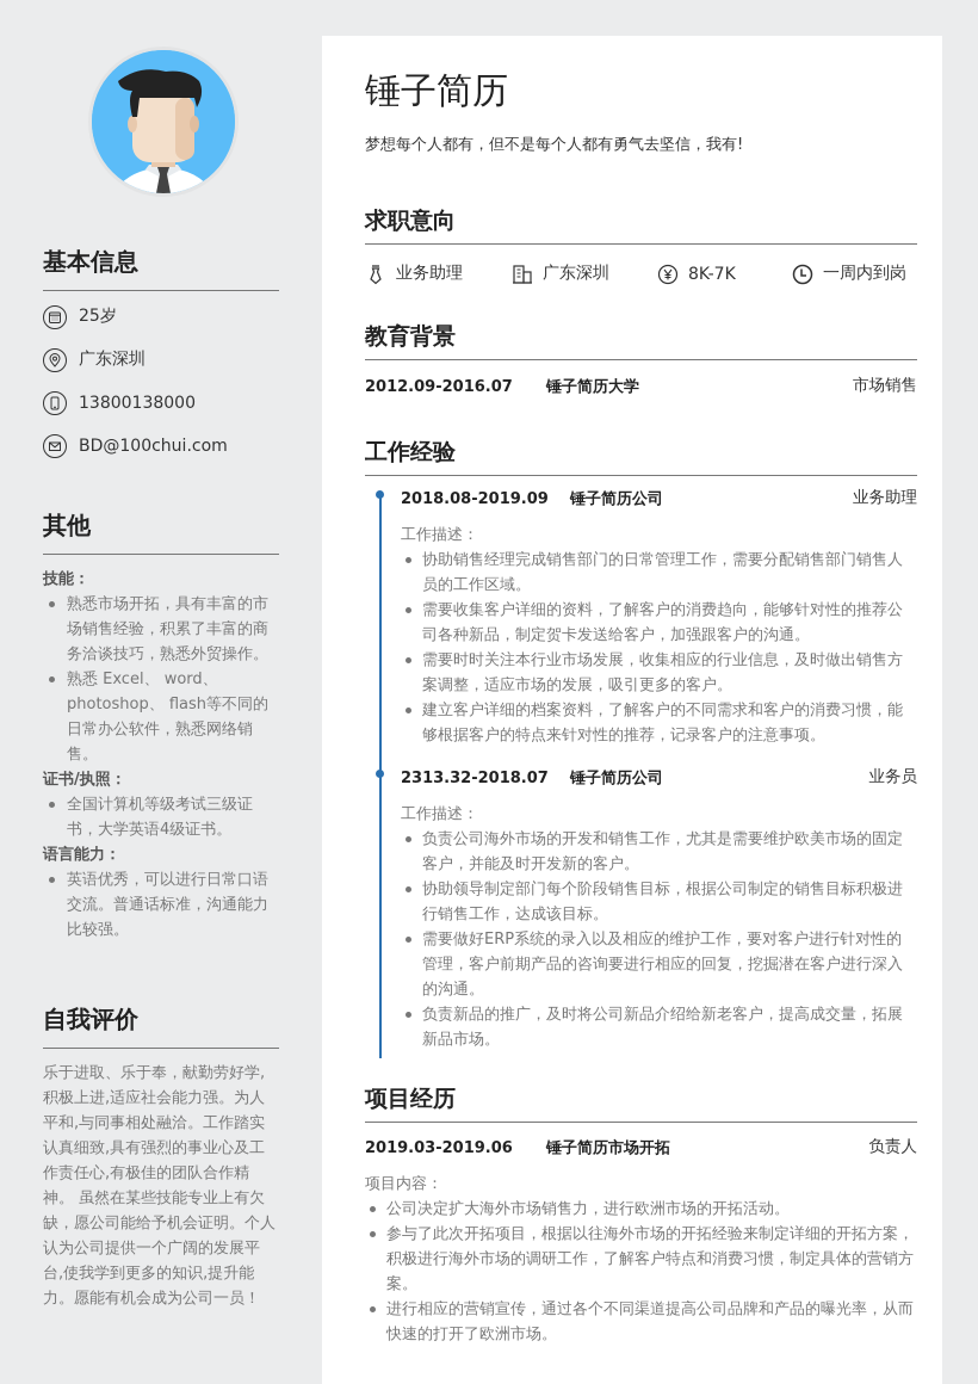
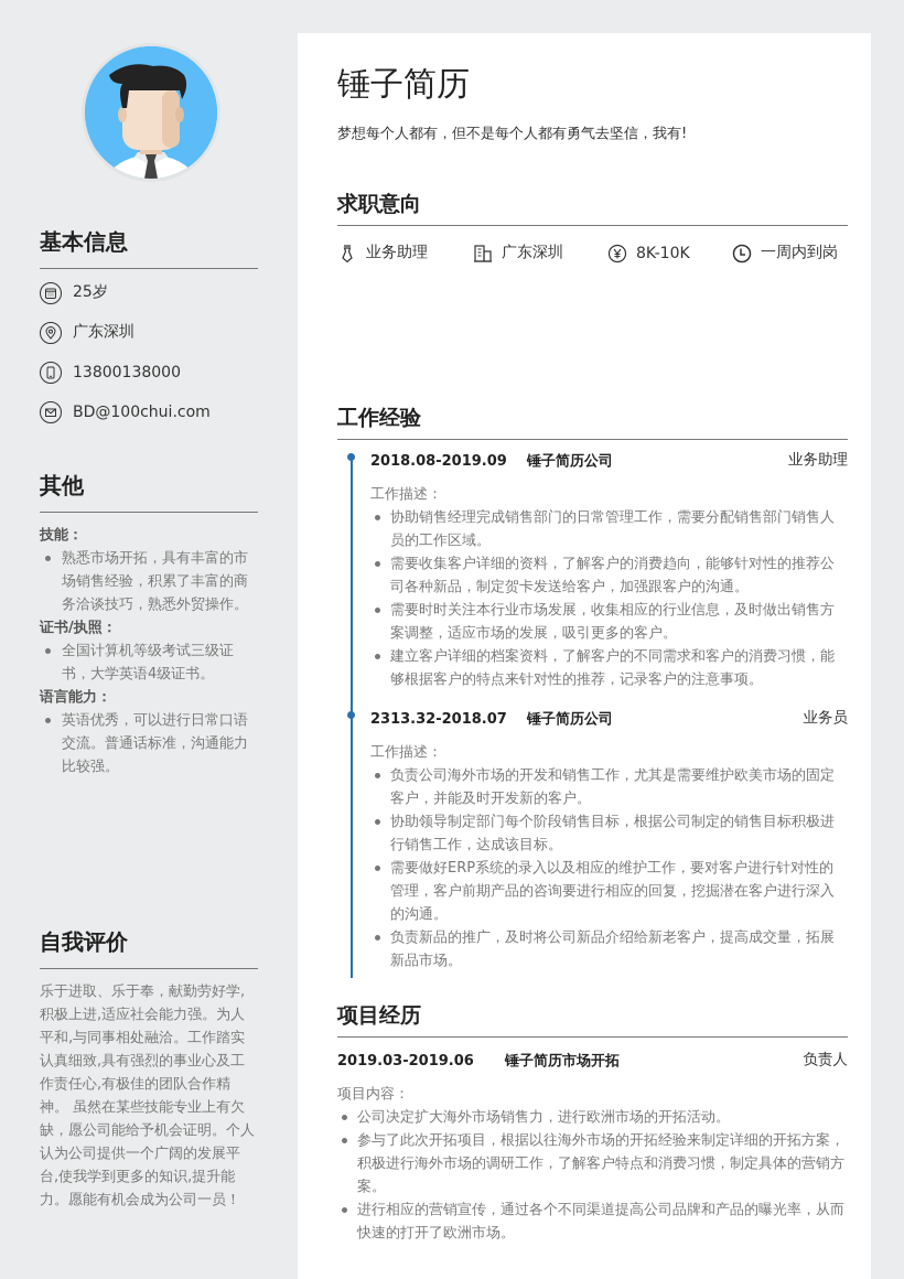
  基本信息
  25岁
  广东深圳
  13800138000
  BD@100chui.com
  其他
  技能：
  熟悉市场开拓，具有丰富的市场销售经验，积累了丰富的商务洽谈技巧，熟悉外贸操作。
- 熟悉 Excel、 word、photoshop、 flash等不同的日常办公软件，熟悉网络销售。
  证书/执照：
  全国计算机等级考试三级证书，大学英语4级证书。
  语言能力：
  英语优秀，可以进行日常口语交流。普通话标准，沟通能力比较强。
  自我评价
  乐于进取、乐于奉，献勤劳好学,积极上进,适应社会能力强。为人平和,与同事相处融洽。工作踏实认真细致,具有强烈的事业心及工作责任心,有极佳的团队合作精神。 虽然在某些技能专业上有欠缺，愿公司能给予机会证明。个人认为公司提供一个广阔的发展平台,使我学到更多的知识,提升能力。愿能有机会成为公司一员！
  锤子简历
  梦想每个人都有，但不是每个人都有勇气去坚信，我有!
  求职意向
  业务助理
  广东深圳
- 8K-7K
+ 8K-10K
  一周内到岗
- 教育背景
- 2012.09-2016.07
- 锤子简历大学
- 市场销售
  工作经验
  2018.08-2019.09
  锤子简历公司
  业务助理
  工作描述：
  协助销售经理完成销售部门的日常管理工作，需要分配销售部门销售人员的工作区域。
  需要收集客户详细的资料，了解客户的消费趋向，能够针对性的推荐公司各种新品，制定贺卡发送给客户，加强跟客户的沟通。
  需要时时关注本行业市场发展，收集相应的行业信息，及时做出销售方案调整，适应市场的发展，吸引更多的客户。
  建立客户详细的档案资料，了解客户的不同需求和客户的消费习惯，能够根据客户的特点来针对性的推荐，记录客户的注意事项。
  2313.32-2018.07
  锤子简历公司
  业务员
  工作描述：
  负责公司海外市场的开发和销售工作，尤其是需要维护欧美市场的固定客户，并能及时开发新的客户。
  协助领导制定部门每个阶段销售目标，根据公司制定的销售目标积极进行销售工作，达成该目标。
  需要做好ERP系统的录入以及相应的维护工作，要对客户进行针对性的管理，客户前期产品的咨询要进行相应的回复，挖掘潜在客户进行深入的沟通。
  负责新品的推广，及时将公司新品介绍给新老客户，提高成交量，拓展新品市场。
  项目经历
  2019.03-2019.06
  锤子简历市场开拓
  负责人
  项目内容：
  公司决定扩大海外市场销售力，进行欧洲市场的开拓活动。
  参与了此次开拓项目，根据以往海外市场的开拓经验来制定详细的开拓方案，积极进行海外市场的调研工作，了解客户特点和消费习惯，制定具体的营销方案。
  进行相应的营销宣传，通过各个不同渠道提高公司品牌和产品的曝光率，从而快速的打开了欧洲市场。
